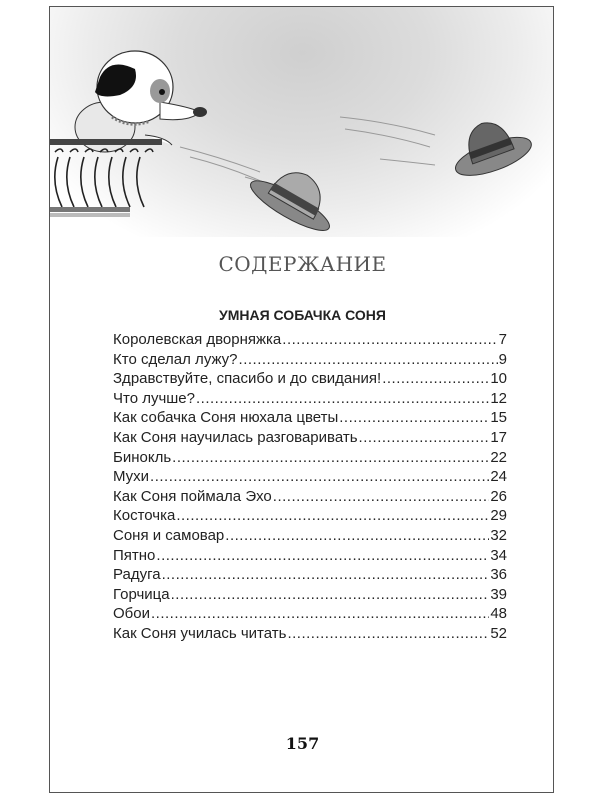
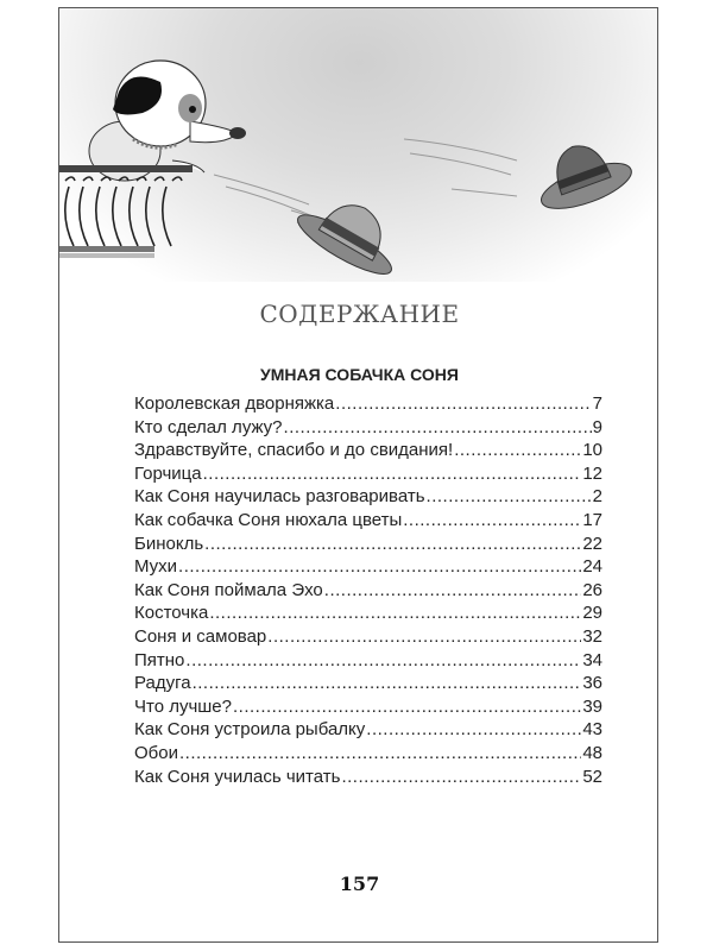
  СОДЕРЖАНИЕ
  УМНАЯ СОБАЧКА СОНЯ
  Королевская дворняжка
  7
  Кто сделал лужу?
  9
  Здравствуйте, спасибо и до свидания!
  10
- Что лучше?
+ Горчица
  12
- Как собачка Соня нюхала цветы
+ Как Соня научилась разговаривать
- 15
+ 2
- Как Соня научилась разговаривать
+ Как собачка Соня нюхала цветы
  17
  Бинокль
  22
  Мухи
  24
  Как Соня поймала Эхо
  26
  Косточка
  29
  Соня и самовар
  32
  Пятно
  34
  Радуга
  36
- Горчица
+ Что лучше?
  39
+ Как Соня устроила рыбалку
+ 43
  Обои
  48
  Как Соня училась читать
  52
  157
